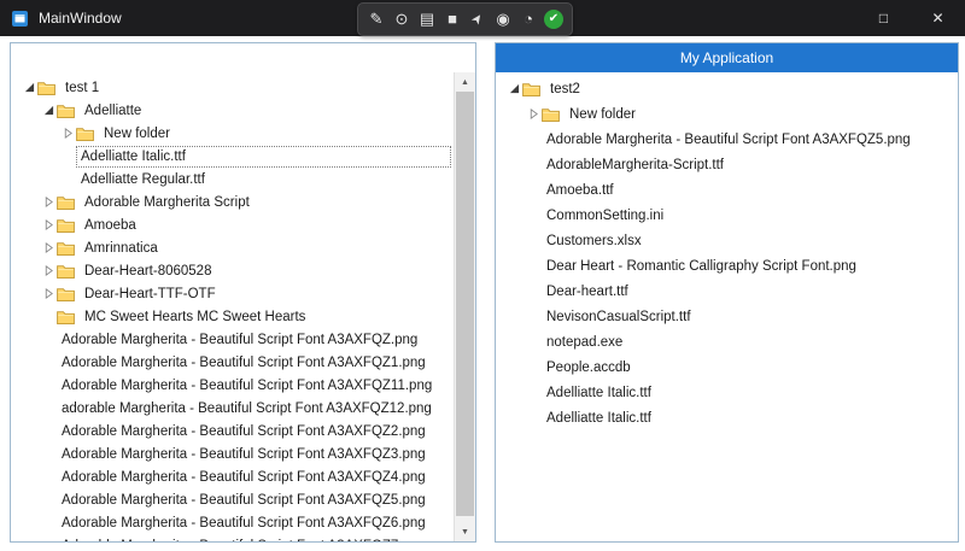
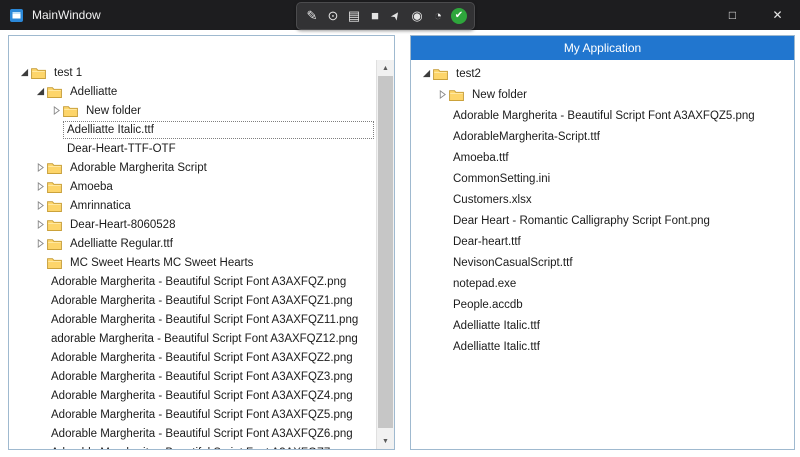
  MainWindow
  □
  ✕
  ✎
  ⊙
  ▤
  ■
  ◉
  ◔
  ✔
  test 1
  Adelliatte
  New folder
  Adelliatte Italic.ttf
- Adelliatte Regular.ttf
+ Dear-Heart-TTF-OTF
  Adorable Margherita Script
  Amoeba
  Amrinnatica
  Dear-Heart-8060528
- Dear-Heart-TTF-OTF
+ Adelliatte Regular.ttf
  MC Sweet Hearts MC Sweet Hearts
  Adorable Margherita - Beautiful Script Font A3AXFQZ.png
  Adorable Margherita - Beautiful Script Font A3AXFQZ1.png
  Adorable Margherita - Beautiful Script Font A3AXFQZ11.png
  adorable Margherita - Beautiful Script Font A3AXFQZ12.png
  Adorable Margherita - Beautiful Script Font A3AXFQZ2.png
  Adorable Margherita - Beautiful Script Font A3AXFQZ3.png
  Adorable Margherita - Beautiful Script Font A3AXFQZ4.png
  Adorable Margherita - Beautiful Script Font A3AXFQZ5.png
  Adorable Margherita - Beautiful Script Font A3AXFQZ6.png
  My Application
  test2
  New folder
  Adorable Margherita - Beautiful Script Font A3AXFQZ5.png
  AdorableMargherita-Script.ttf
  Amoeba.ttf
  CommonSetting.ini
  Customers.xlsx
  Dear Heart - Romantic Calligraphy Script Font.png
  Dear-heart.ttf
  NevisonCasualScript.ttf
  notepad.exe
  People.accdb
  Adelliatte Italic.ttf
  Adelliatte Italic.ttf
